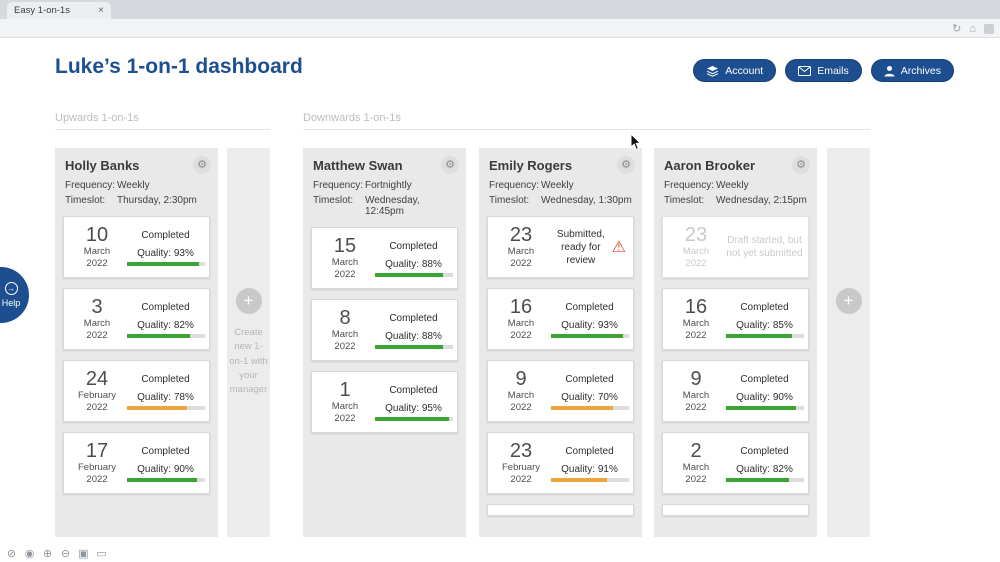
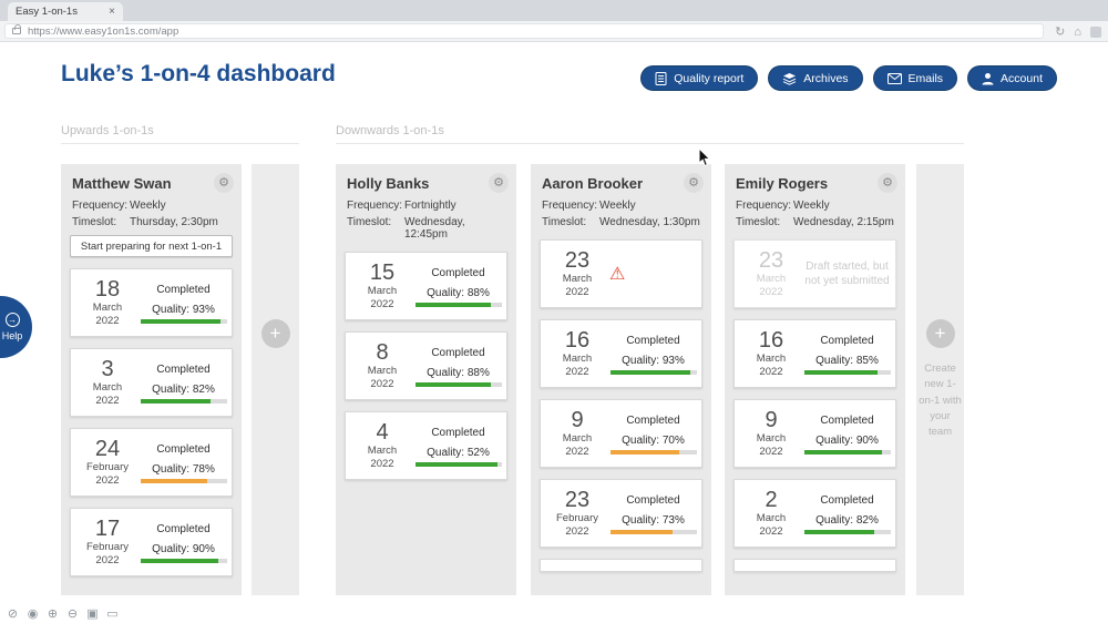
  Easy 1-on-1s
  ×
+ https://www.easy1on1s.com/app
  ↻
  ⌂
- Luke’s 1-on-1 dashboard
+ Luke’s 1-on-4 dashboard
+ Quality report
- Account
+ Archives
  Emails
- Archives
+ Account
  Upwards 1-on-1s
  Downwards 1-on-1s
  ⚙
- Holly Banks
+ Matthew Swan
  Frequency:
  Weekly
  Timeslot:
  Thursday, 2:30pm
+ Start preparing for next 1-on-1
- 10
+ 18
  March
  2022
  Completed
  Quality: 93%
  3
  March
  2022
  Completed
  Quality: 82%
  24
  February
  2022
  Completed
  Quality: 78%
  17
  February
  2022
  Completed
  Quality: 90%
  +
- Create new 1-on-1 with your manager
  ⚙
- Matthew Swan
+ Holly Banks
  Frequency:
  Fortnightly
  Timeslot:
  Wednesday, 12:45pm
  15
  March
  2022
  Completed
  Quality: 88%
  8
  March
  2022
  Completed
  Quality: 88%
- 1
+ 4
  March
  2022
  Completed
- Quality: 95%
+ Quality: 52%
  ⚙
- Emily Rogers
+ Aaron Brooker
  Frequency:
  Weekly
  Timeslot:
  Wednesday, 1:30pm
  23
  March
  2022
- Submitted, ready for review
  ⚠
  16
  March
  2022
  Completed
  Quality: 93%
  9
  March
  2022
  Completed
  Quality: 70%
  23
  February
  2022
  Completed
- Quality: 91%
+ Quality: 73%
  ⚙
- Aaron Brooker
+ Emily Rogers
  Frequency:
  Weekly
  Timeslot:
  Wednesday, 2:15pm
  23
  March
  2022
  Draft started, but not yet submitted
  16
  March
  2022
  Completed
  Quality: 85%
  9
  March
  2022
  Completed
  Quality: 90%
  2
  March
  2022
  Completed
  Quality: 82%
  +
+ Create new 1-on-1 with your team
  →
  Help
  ⊘
  ◉
  ⊕
  ⊖
  ▣
  ▭
